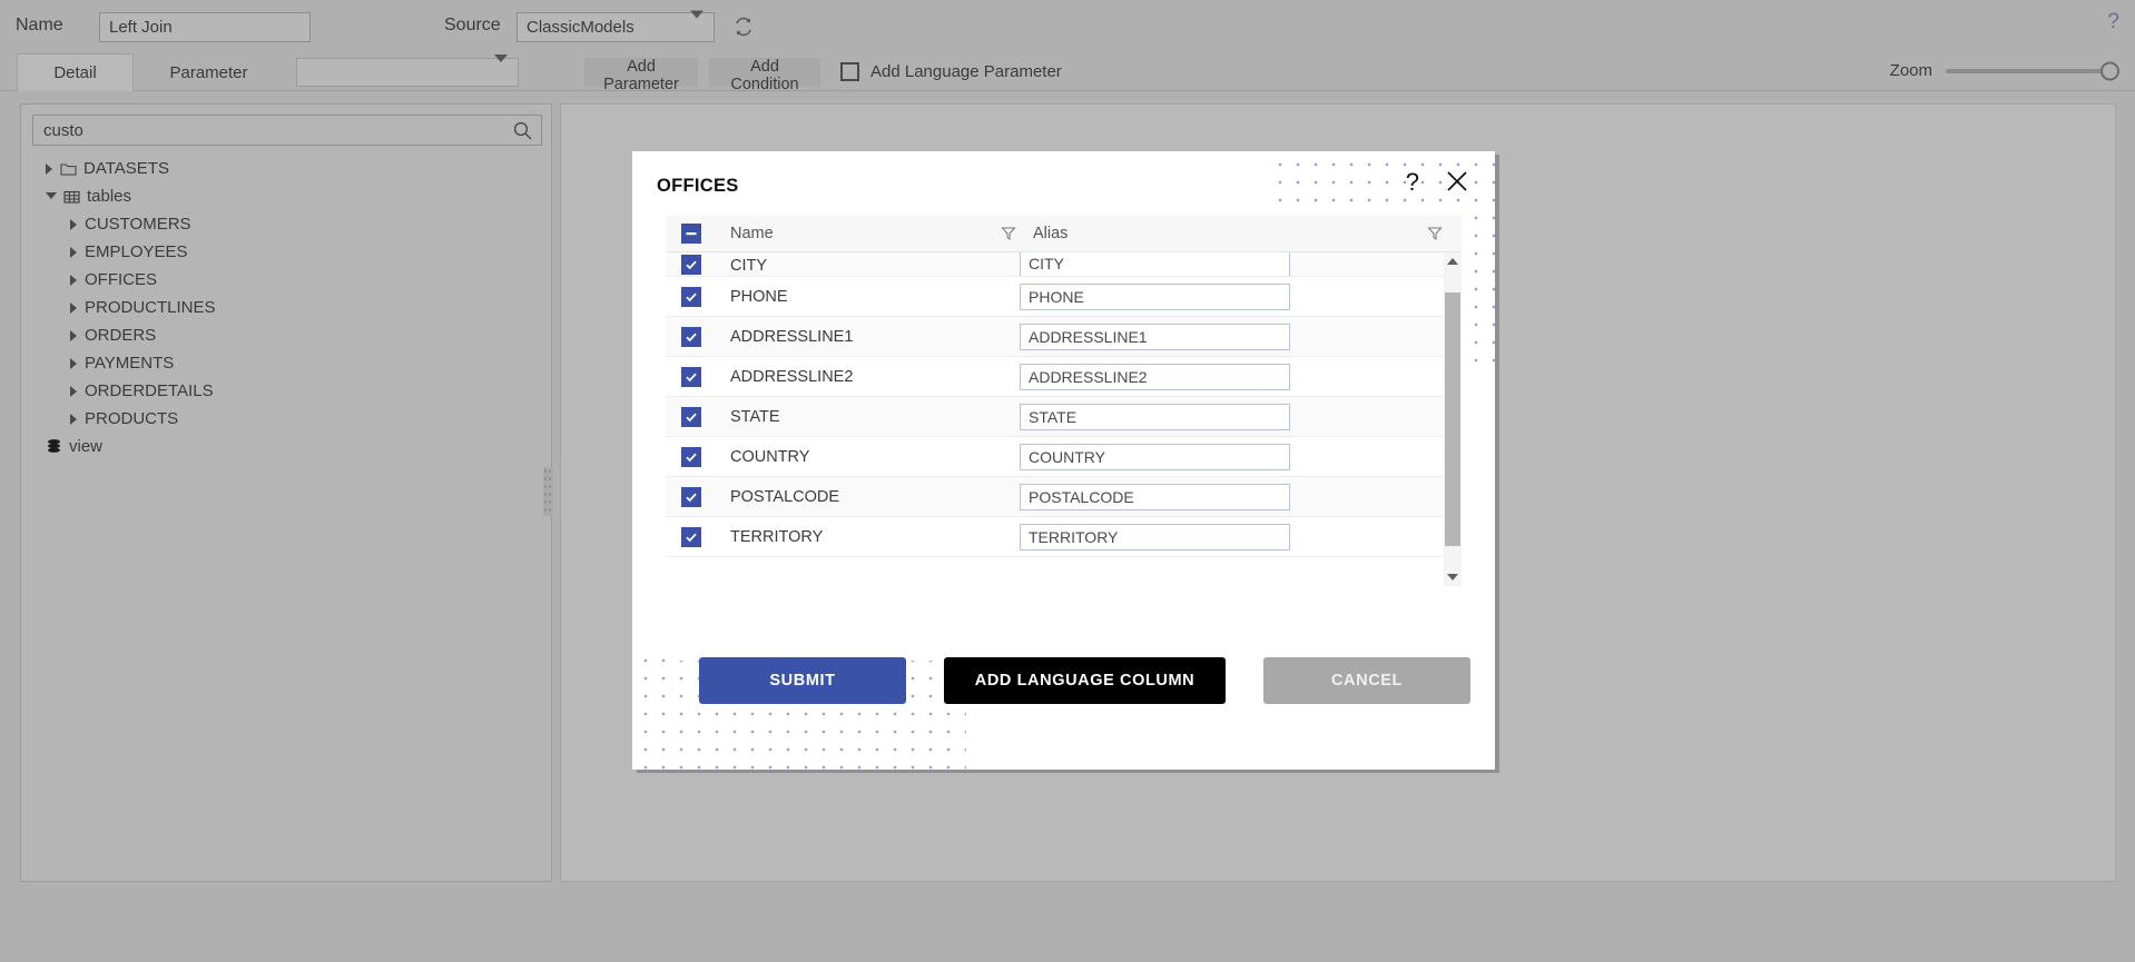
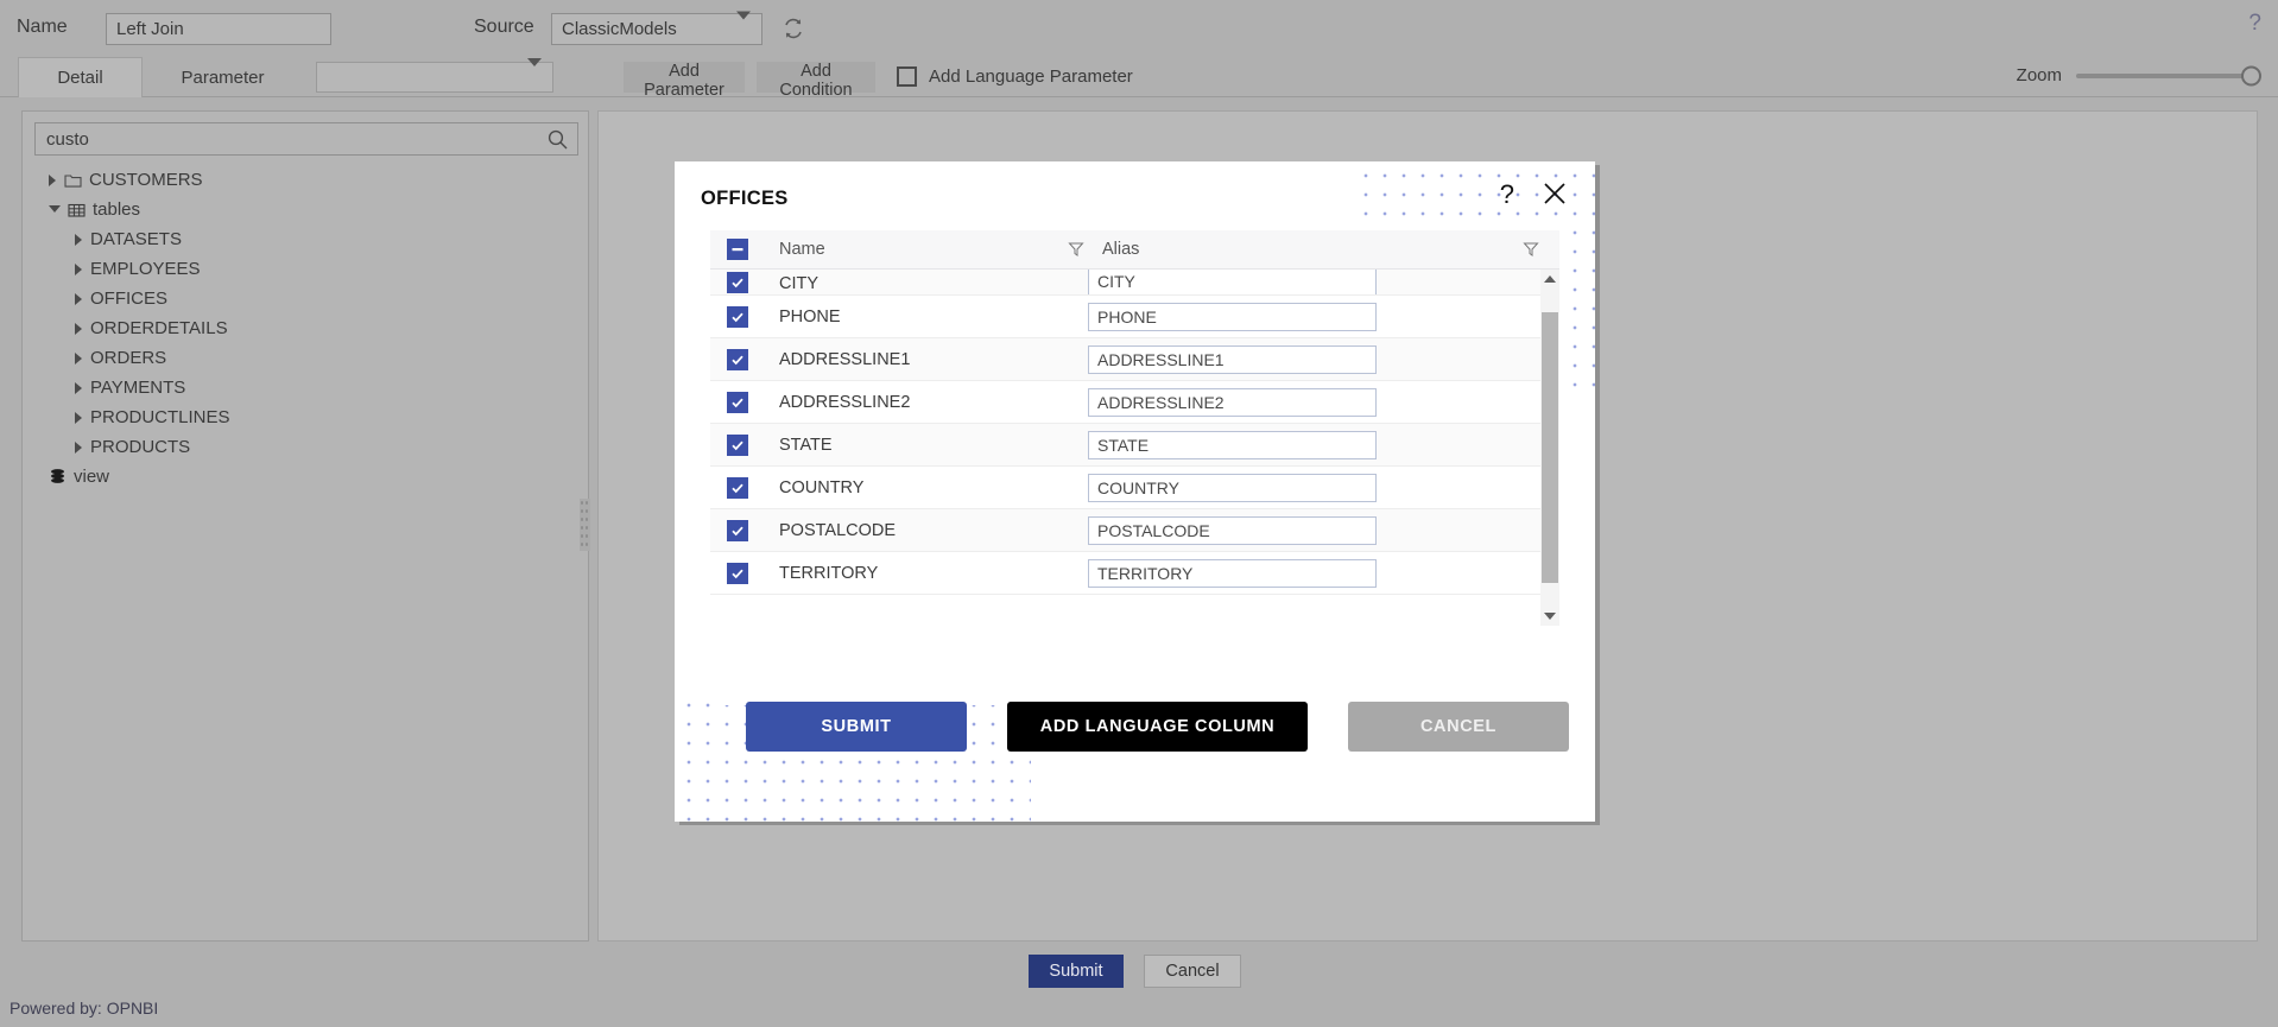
  Name
  Left Join
  Source
  ClassicModels
  ?
  Detail
  Parameter
  Add Parameter
  Add Condition
  Add Language Parameter
  Zoom
  custo
- DATASETS
+ CUSTOMERS
  tables
- CUSTOMERS
+ DATASETS
  EMPLOYEES
  OFFICES
- PRODUCTLINES
+ ORDERDETAILS
  ORDERS
  PAYMENTS
- ORDERDETAILS
+ PRODUCTLINES
  PRODUCTS
  view
  OFFICES
  ?
  Name
  Alias
  CITY
  CITY
  PHONE
  PHONE
  ADDRESSLINE1
  ADDRESSLINE1
  ADDRESSLINE2
  ADDRESSLINE2
  STATE
  STATE
  COUNTRY
  COUNTRY
  POSTALCODE
  POSTALCODE
  TERRITORY
  TERRITORY
  SUBMIT
  ADD LANGUAGE COLUMN
  CANCEL
+ Submit
+ Cancel
+ Powered by: OPNBI
